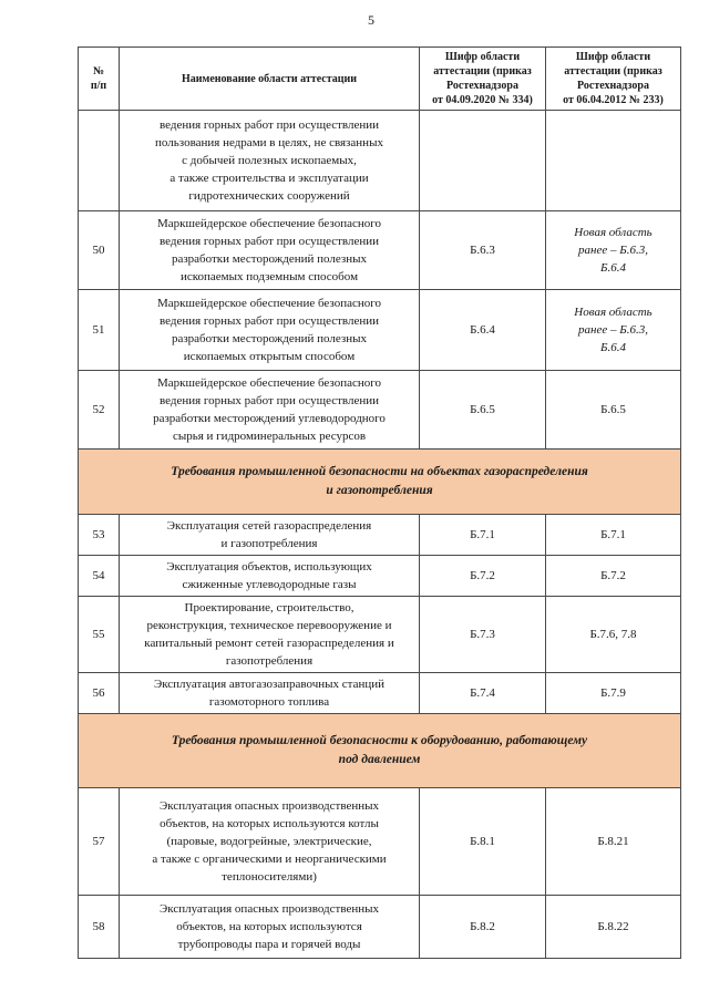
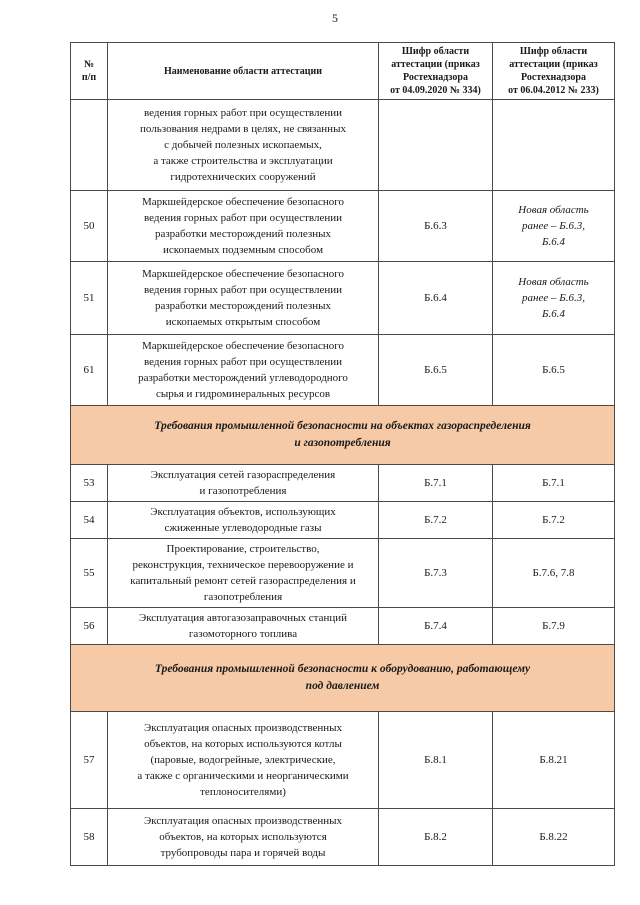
  5
  № п/п	Наименование области аттестации	Шифр области аттестации (приказ Ростехнадзора от 04.09.2020 № 334)	Шифр области аттестации (приказ Ростехнадзора от 06.04.2012 № 233)
  	ведения горных работ при осуществлении пользования недрами в целях, не связанных с добычей полезных ископаемых, а также строительства и эксплуатации гидротехнических сооружений
  50	Маркшейдерское обеспечение безопасного ведения горных работ при осуществлении разработки месторождений полезных ископаемых подземным способом	Б.6.3	Новая область ранее – Б.6.3, Б.6.4
  51	Маркшейдерское обеспечение безопасного ведения горных работ при осуществлении разработки месторождений полезных ископаемых открытым способом	Б.6.4	Новая область ранее – Б.6.3, Б.6.4
- 52	Маркшейдерское обеспечение безопасного ведения горных работ при осуществлении разработки месторождений углеводородного сырья и гидроминеральных ресурсов	Б.6.5	Б.6.5
+ 61	Маркшейдерское обеспечение безопасного ведения горных работ при осуществлении разработки месторождений углеводородного сырья и гидроминеральных ресурсов	Б.6.5	Б.6.5
  Требования промышленной безопасности на объектах газораспределения и газопотребления
  53	Эксплуатация сетей газораспределения и газопотребления	Б.7.1	Б.7.1
  54	Эксплуатация объектов, использующих сжиженные углеводородные газы	Б.7.2	Б.7.2
  55	Проектирование, строительство, реконструкция, техническое перевооружение и капитальный ремонт сетей газораспределения и газопотребления	Б.7.3	Б.7.6, 7.8
  56	Эксплуатация автогазозаправочных станций газомоторного топлива	Б.7.4	Б.7.9
  Требования промышленной безопасности к оборудованию, работающему под давлением
  57	Эксплуатация опасных производственных объектов, на которых используются котлы (паровые, водогрейные, электрические, а также с органическими и неорганическими теплоносителями)	Б.8.1	Б.8.21
  58	Эксплуатация опасных производственных объектов, на которых используются трубопроводы пара и горячей воды	Б.8.2	Б.8.22
